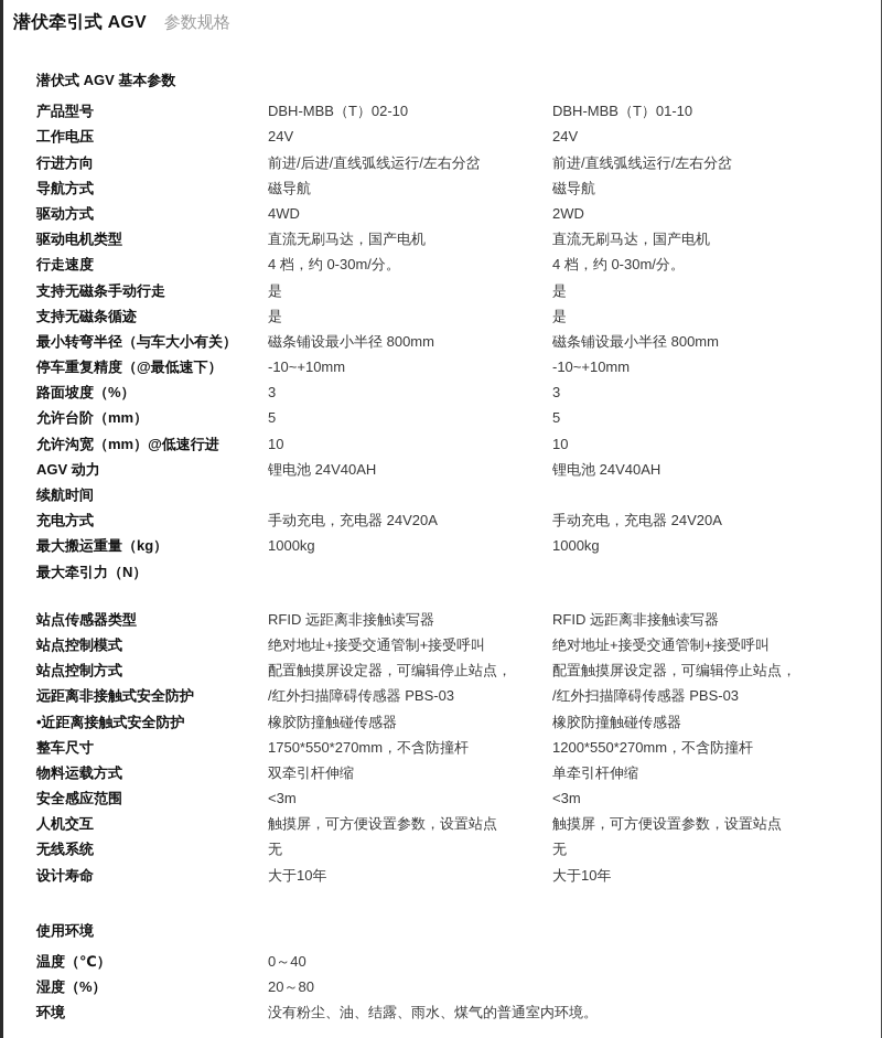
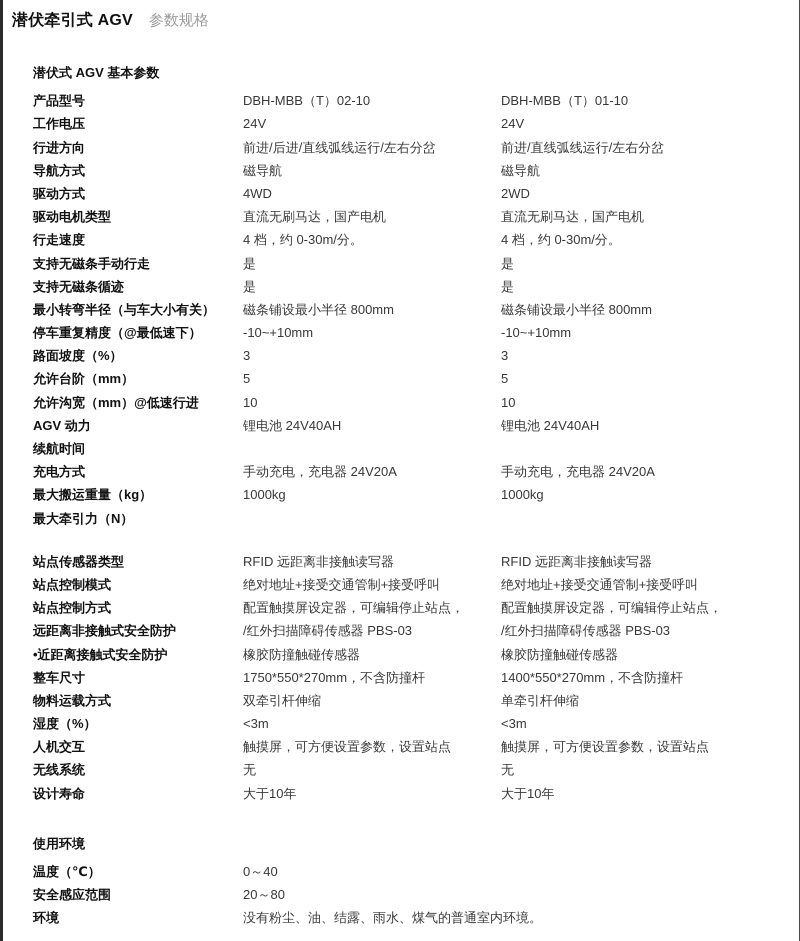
  潜伏牵引式 AGV 参数规格
  潜伏式 AGV 基本参数
  产品型号
  DBH-MBB（T）02-10
  DBH-MBB（T）01-10
  工作电压
  24V
  24V
  行进方向
  前进/后进/直线弧线运行/左右分岔
  前进/直线弧线运行/左右分岔
  导航方式
  磁导航
  磁导航
  驱动方式
  4WD
  2WD
  驱动电机类型
  直流无刷马达，国产电机
  直流无刷马达，国产电机
  行走速度
  4 档，约 0-30m/分。
  4 档，约 0-30m/分。
  支持无磁条手动行走
  是
  是
  支持无磁条循迹
  是
  是
  最小转弯半径（与车大小有关）
  磁条铺设最小半径 800mm
  磁条铺设最小半径 800mm
  停车重复精度（@最低速下）
  -10~+10mm
  -10~+10mm
  路面坡度（%）
  3
  3
  允许台阶（mm）
  5
  5
  允许沟宽（mm）@低速行进
  10
  10
  AGV 动力
  锂电池 24V40AH
  锂电池 24V40AH
  续航时间
  充电方式
  手动充电，充电器 24V20A
  手动充电，充电器 24V20A
  最大搬运重量（kg）
  1000kg
  1000kg
  最大牵引力（N）
  站点传感器类型
  RFID 远距离非接触读写器
  RFID 远距离非接触读写器
  站点控制模式
  绝对地址+接受交通管制+接受呼叫
  绝对地址+接受交通管制+接受呼叫
  站点控制方式
  配置触摸屏设定器，可编辑停止站点，
  配置触摸屏设定器，可编辑停止站点，
  远距离非接触式安全防护
  /红外扫描障碍传感器 PBS-03
  /红外扫描障碍传感器 PBS-03
  •近距离接触式安全防护
  橡胶防撞触碰传感器
  橡胶防撞触碰传感器
  整车尺寸
  1750*550*270mm，不含防撞杆
- 1200*550*270mm，不含防撞杆
+ 1400*550*270mm，不含防撞杆
  物料运载方式
  双牵引杆伸缩
  单牵引杆伸缩
- 安全感应范围
+ 湿度（%）
  <3m
  <3m
  人机交互
  触摸屏，可方便设置参数，设置站点
  触摸屏，可方便设置参数，设置站点
  无线系统
  无
  无
  设计寿命
  大于10年
  大于10年
  使用环境
  温度（℃）
  0～40
- 湿度（%）
+ 安全感应范围
  20～80
  环境
  没有粉尘、油、结露、雨水、煤气的普通室内环境。
